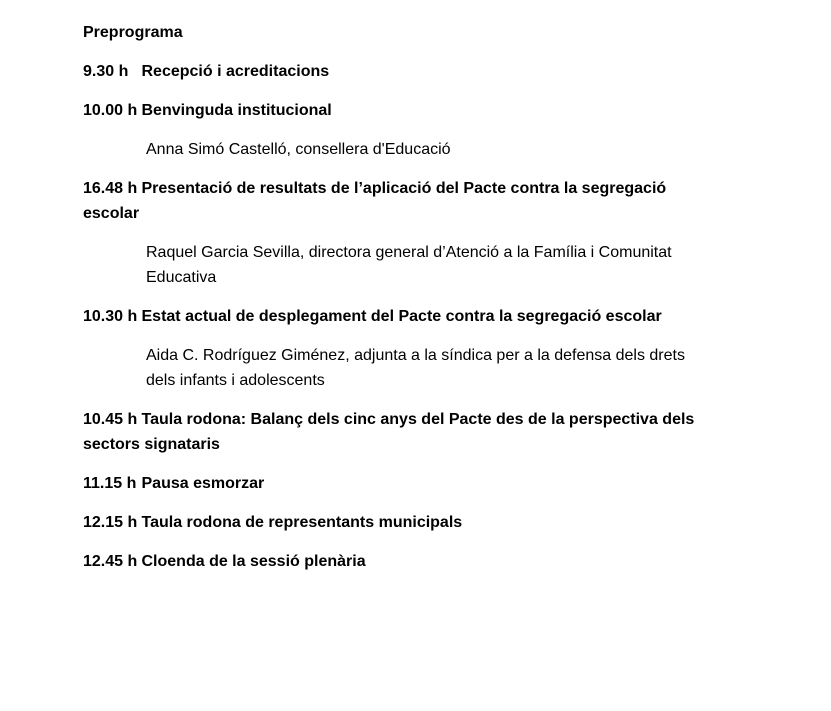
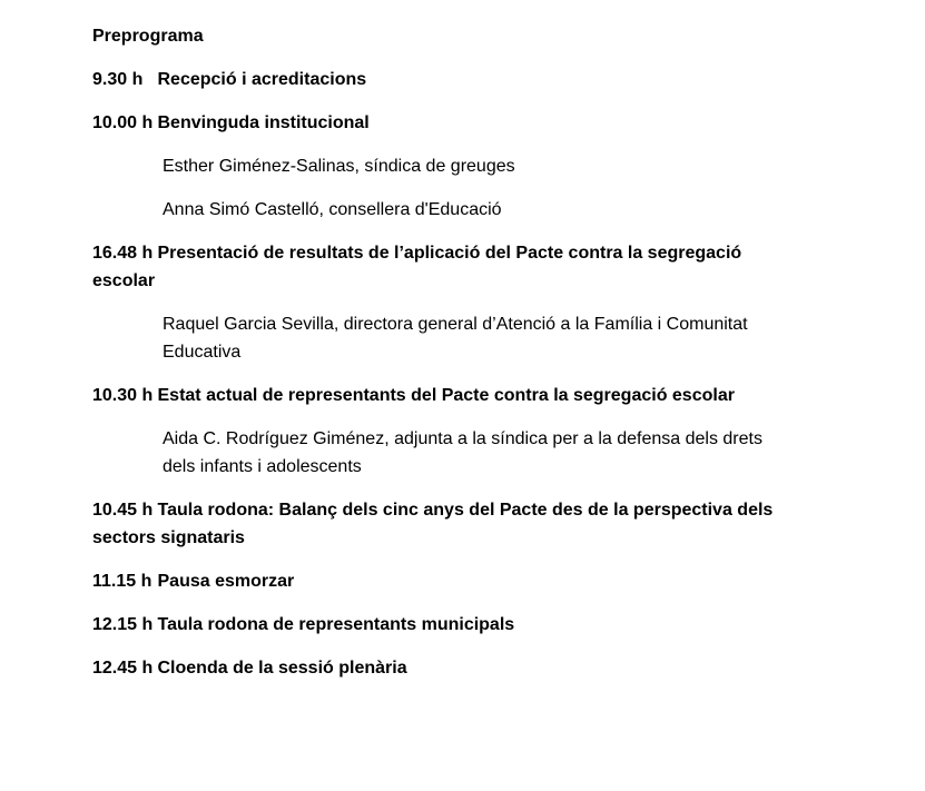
  Preprograma
  9.30 h Recepció i acreditacions
  10.00 h Benvinguda institucional
+ Esther Giménez-Salinas, síndica de greuges
  Anna Simó Castelló, consellera d'Educació
  16.48 h Presentació de resultats de l’aplicació del Pacte contra la segregació escolar
  Raquel Garcia Sevilla, directora general d’Atenció a la Família i Comunitat Educativa
- 10.30 h Estat actual de desplegament del Pacte contra la segregació escolar
+ 10.30 h Estat actual de representants del Pacte contra la segregació escolar
  Aida C. Rodríguez Giménez, adjunta a la síndica per a la defensa dels drets dels infants i adolescents
  10.45 h Taula rodona: Balanç dels cinc anys del Pacte des de la perspectiva dels sectors signataris
  11.15 h Pausa esmorzar
  12.15 h Taula rodona de representants municipals
  12.45 h Cloenda de la sessió plenària
